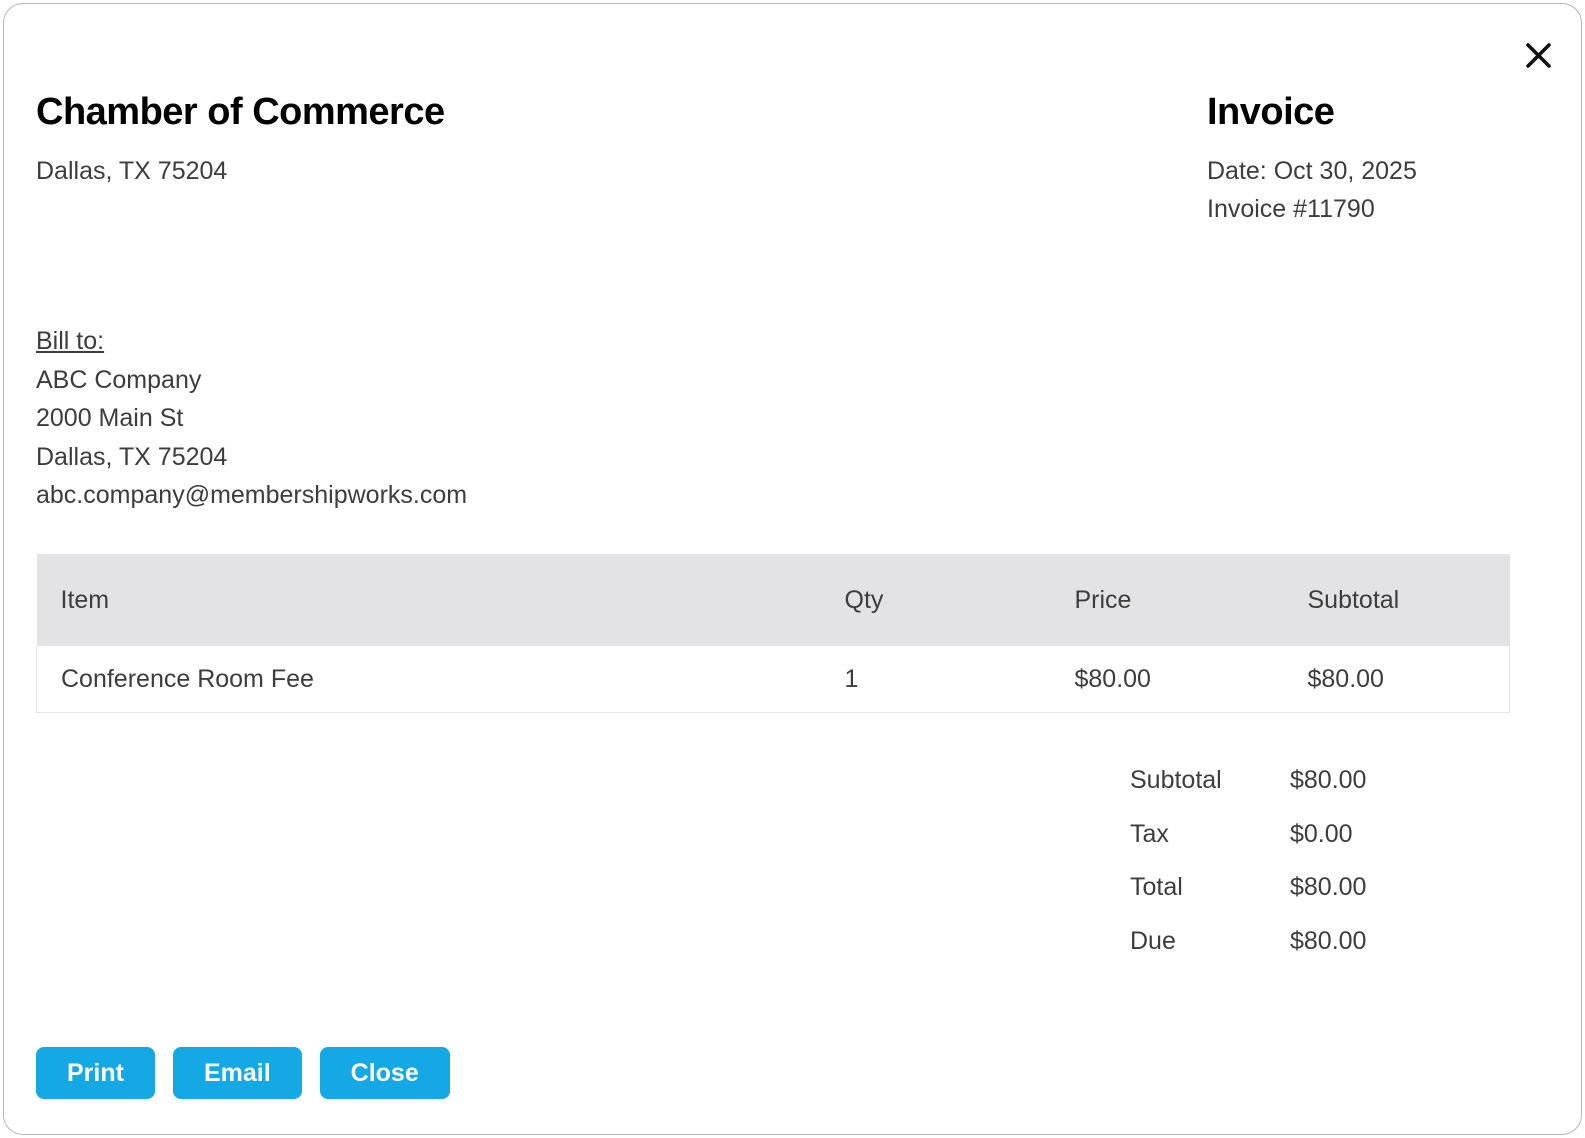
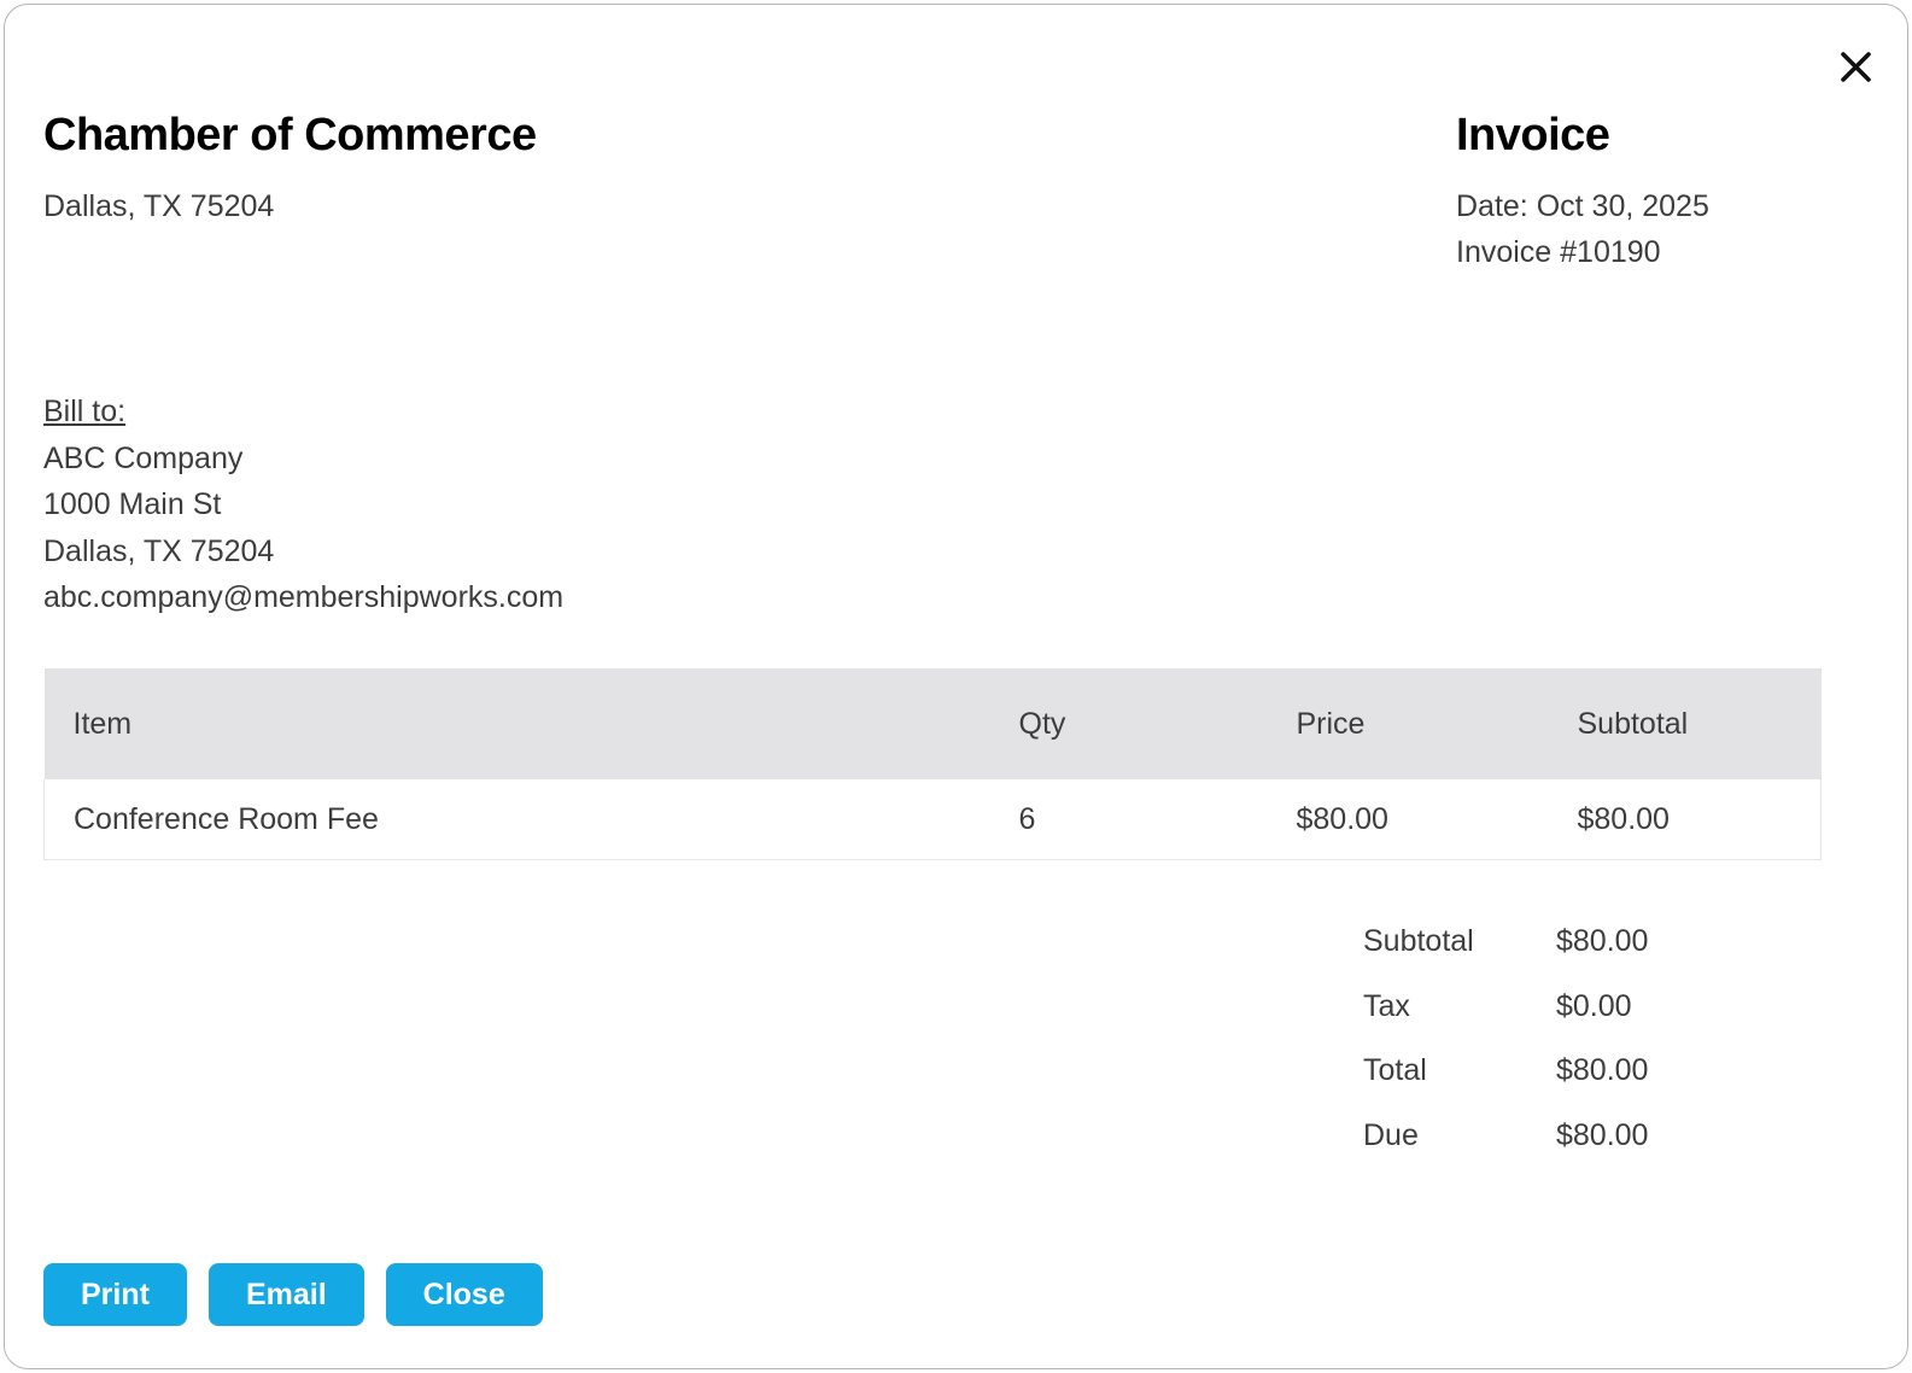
  Chamber of Commerce
  Dallas, TX 75204
  Invoice
  Date: Oct 30, 2025
- Invoice #11790
+ Invoice #10190
  Bill to:
  ABC Company
- 2000 Main St
+ 1000 Main St
  Dallas, TX 75204
  abc.company@membershipworks.com
  Item	Qty	Price	Subtotal
- Conference Room Fee	1	$80.00	$80.00
+ Conference Room Fee	6	$80.00	$80.00
  Subtotal
  $80.00
  Tax
  $0.00
  Total
  $80.00
  Due
  $80.00
  Print
  Email
  Close
